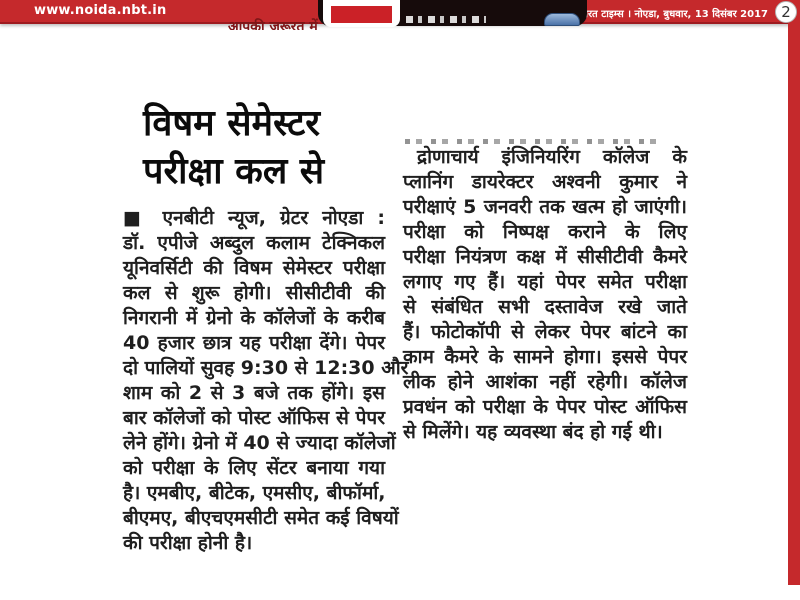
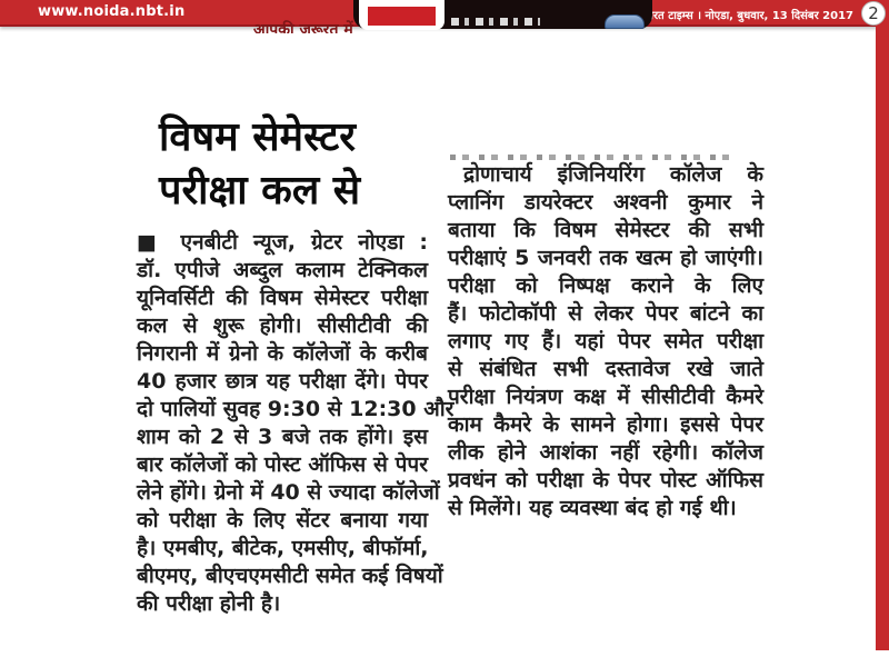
  www.noida.nbt.in
  रत टाइम्स । नोएडा, बुधवार, 13 दिसंबर 2017
  आपकी जरूरत में
  2
  विषम सेमेस्टर
  परीक्षा कल से
  ■ एनबीटी न्यूज, ग्रेटर नोएडा :
  डॉ. एपीजे अब्दुल कलाम टेक्निकल
  यूनिवर्सिटी की विषम सेमेस्टर परीक्षा
  कल से शुरू होगी। सीसीटीवी की
  निगरानी में ग्रेनो के कॉलेजों के करीब
  40 हजार छात्र यह परीक्षा देंगे। पेपर
  दो पालियों सुवह 9:30 से 12:30 औ
  शाम को 2 से 3 बजे तक होंगे। इस
  बार कॉलेजों को पोस्ट ऑफिस से पेपर
  लेने होंगे। ग्रेनो में 40 से ज्यादा कॉलेजों
  को परीक्षा के लिए सेंटर बनाया गया
  है। एमबीए, बीटेक, एमसीए, बीफॉर्मा,
  बीएमए, बीएचएमसीटी समेत कई विषयों
  की परीक्षा होनी है।
  द्रोणाचार्य इंजिनियरिंग कॉलेज के
  प्लानिंग डायरेक्टर अश्वनी कुमार ने
+ बताया कि विषम सेमेस्टर की सभी
  परीक्षाएं 5 जनवरी तक खत्म हो जाएंगी।
  परीक्षा को निष्पक्ष कराने के लिए
- परीक्षा नियंत्रण कक्ष में सीसीटीवी कैमरे
+ हैं। फोटोकॉपी से लेकर पेपर बांटने का
  लगाए गए हैं। यहां पेपर समेत परीक्षा
  से संबंधित सभी दस्तावेज रखे जाते
- हैं। फोटोकॉपी से लेकर पेपर बांटने का
+ परीक्षा नियंत्रण कक्ष में सीसीटीवी कैमरे
  काम कैमरे के सामने होगा। इससे पेपर
  लीक होने आशंका नहीं रहेगी। कॉलेज
  प्रवधंन को परीक्षा के पेपर पोस्ट ऑफिस
  से मिलेंगे। यह व्यवस्था बंद हो गई थी।
